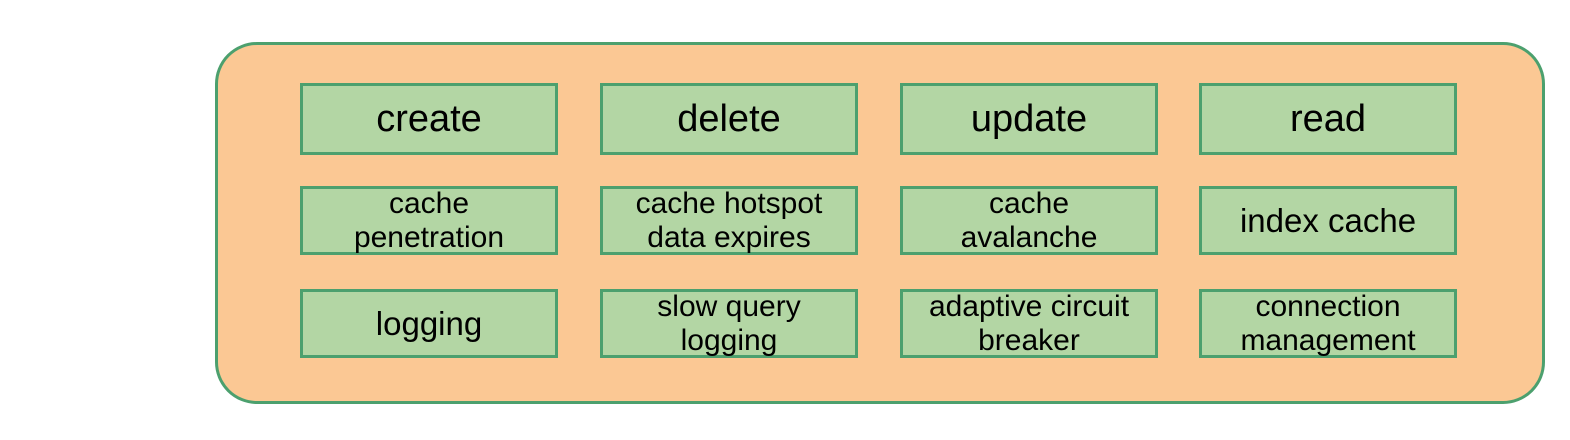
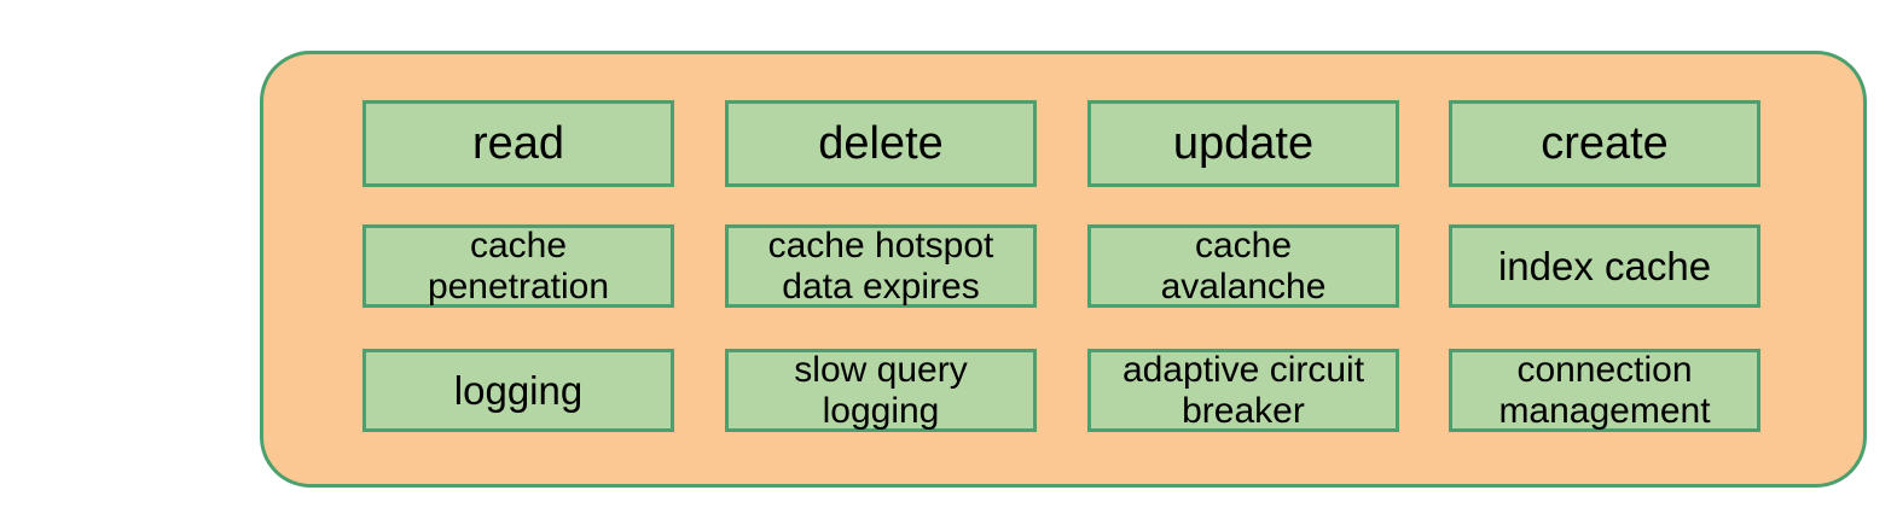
- create
+ read
  delete
  update
- read
+ create
  cache
  penetration
  cache hotspot
  data expires
  cache
  avalanche
  index cache
  logging
  slow query
  logging
  adaptive circuit
  breaker
  connection
  management
